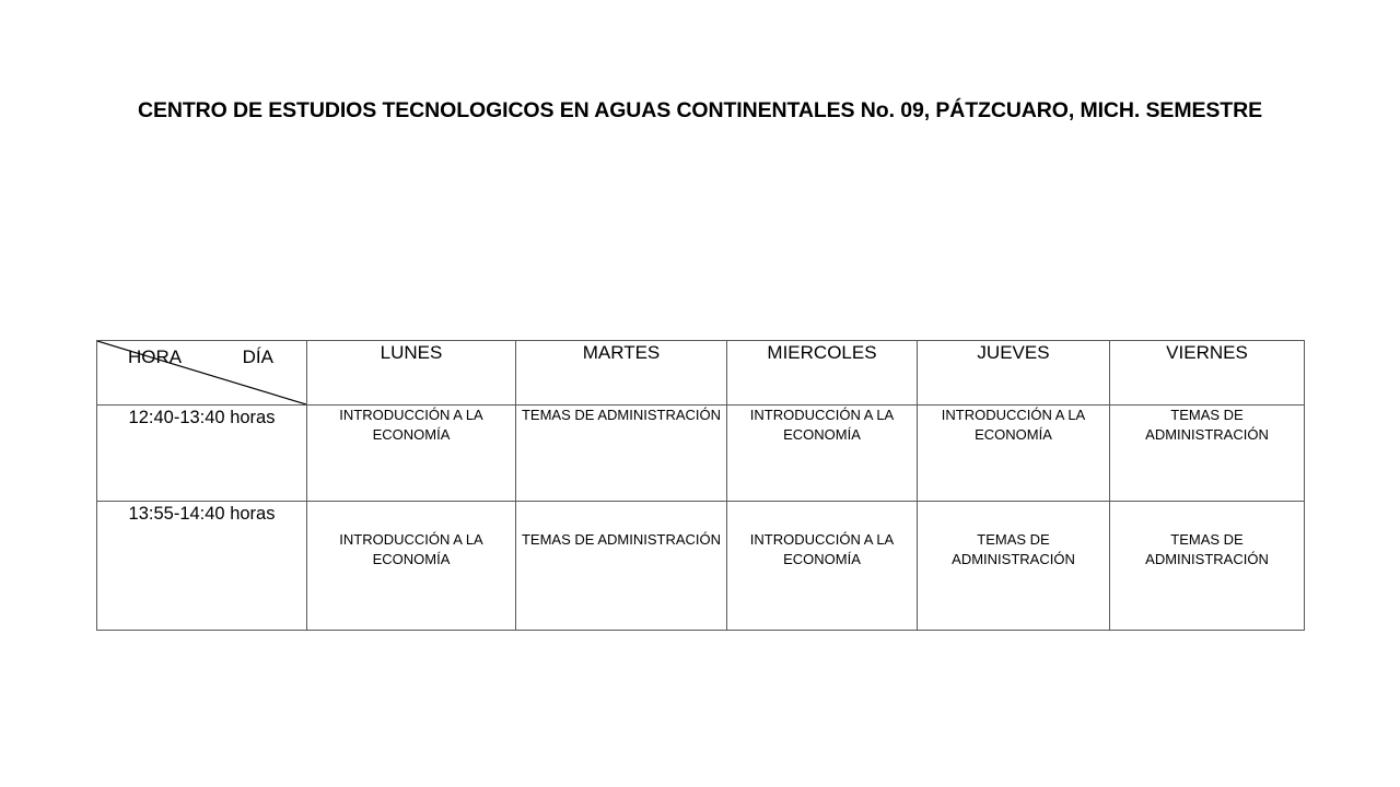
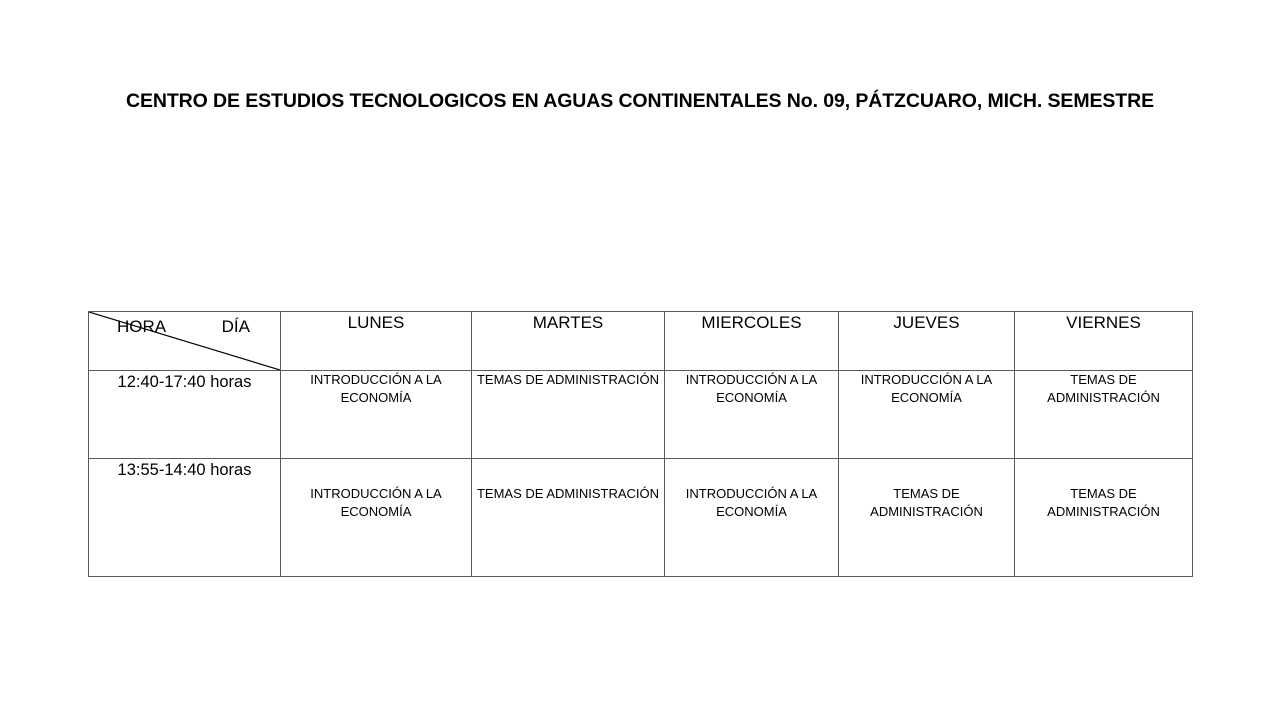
  CENTRO DE ESTUDIOS TECNOLOGICOS EN AGUAS CONTINENTALES No. 09, PÁTZCUARO, MICH. SEMESTRE
  HORA DÍA	LUNES	MARTES	MIERCOLES	JUEVES	VIERNES
- 12:40-13:40 horas	INTRODUCCIÓN A LA ECONOMÍA	TEMAS DE ADMINISTRACIÓN	INTRODUCCIÓN A LA ECONOMÍA	INTRODUCCIÓN A LA ECONOMÍA	TEMAS DE ADMINISTRACIÓN
+ 12:40-17:40 horas	INTRODUCCIÓN A LA ECONOMÍA	TEMAS DE ADMINISTRACIÓN	INTRODUCCIÓN A LA ECONOMÍA	INTRODUCCIÓN A LA ECONOMÍA	TEMAS DE ADMINISTRACIÓN
  13:55-14:40 horas	INTRODUCCIÓN A LA ECONOMÍA	TEMAS DE ADMINISTRACIÓN	INTRODUCCIÓN A LA ECONOMÍA	TEMAS DE ADMINISTRACIÓN	TEMAS DE ADMINISTRACIÓN
